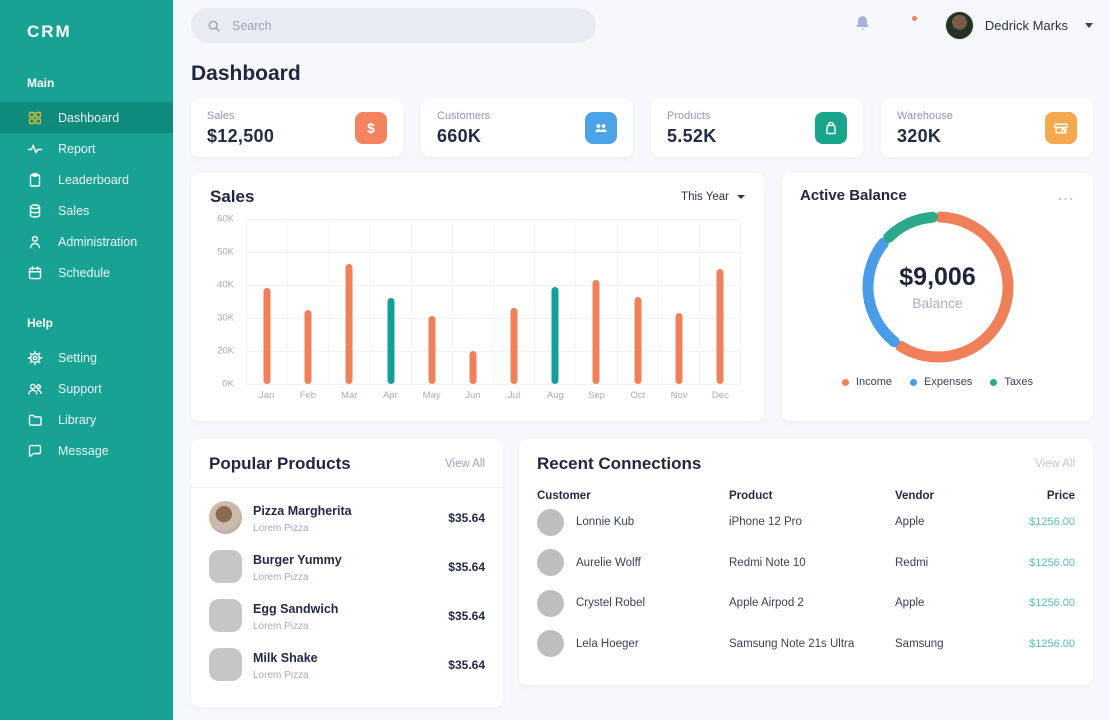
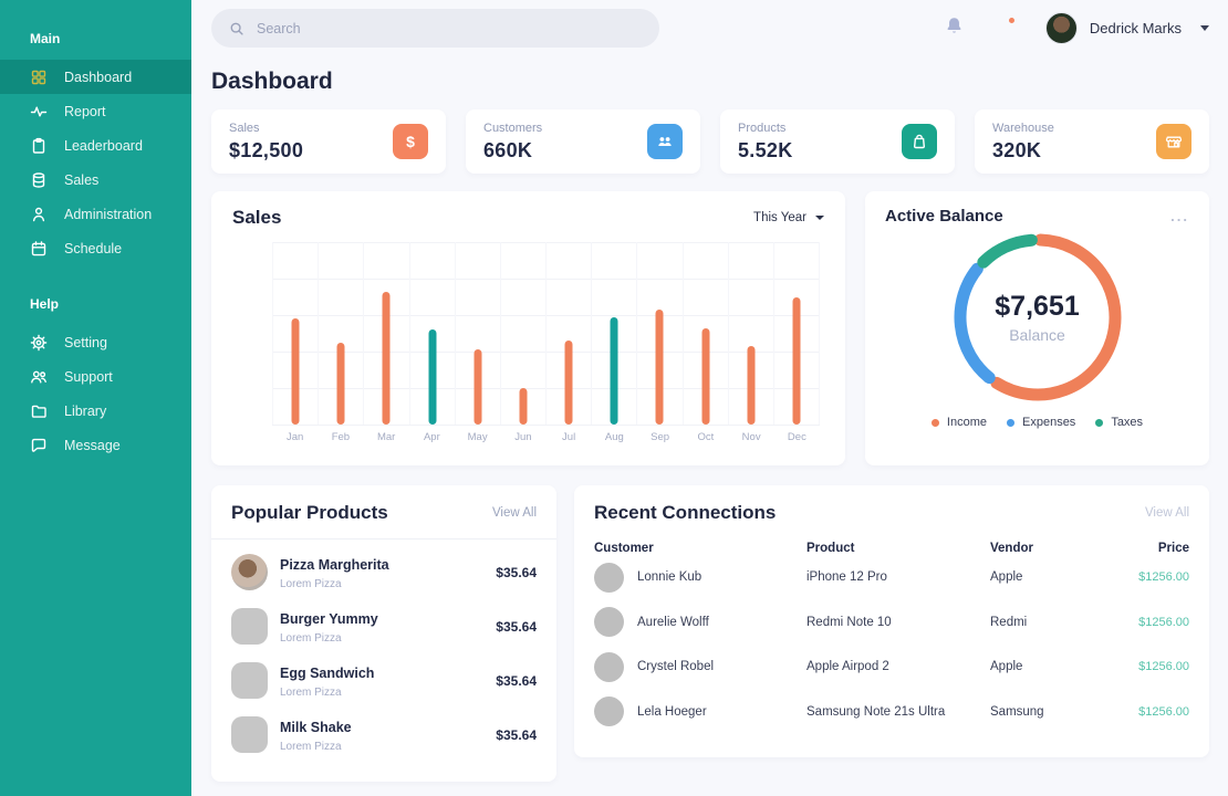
- CRM
  Main
  Dashboard
  Report
  Leaderboard
  Sales
  Administration
  Schedule
  Help
  Setting
  Support
  Library
  Message
  Search
  Dedrick Marks
  Dashboard
  Sales
  $12,500
  $
  Customers
  660K
  Products
  5.52K
  Warehouse
  320K
  Sales
  This Year
- 60K
- 50K
- 40K
- 30K
- 20K
- 0K
  Jan
  Feb
  Mar
  Apr
  May
  Jun
  Jul
  Aug
  Sep
  Oct
  Nov
  Dec
  Active Balance
  ...
- $9,006
+ $7,651
  Balance
  Income
  Expenses
  Taxes
  Popular Products
  View All
  Pizza Margherita
  Lorem Pizza
  $35.64
  Burger Yummy
  Lorem Pizza
  $35.64
  Egg Sandwich
  Lorem Pizza
  $35.64
  Milk Shake
  Lorem Pizza
  $35.64
  Recent Connections
  View All
  Customer
  Product
  Vendor
  Price
  Lonnie Kub
  iPhone 12 Pro
  Apple
  $1256.00
  Aurelie Wolff
  Redmi Note 10
  Redmi
  $1256.00
  Crystel Robel
  Apple Airpod 2
  Apple
  $1256.00
  Lela Hoeger
  Samsung Note 21s Ultra
  Samsung
  $1256.00
